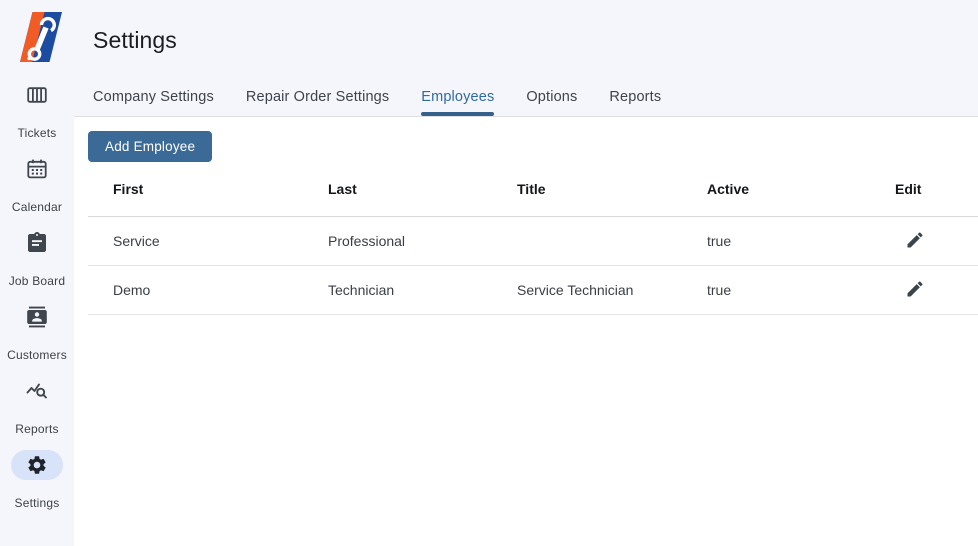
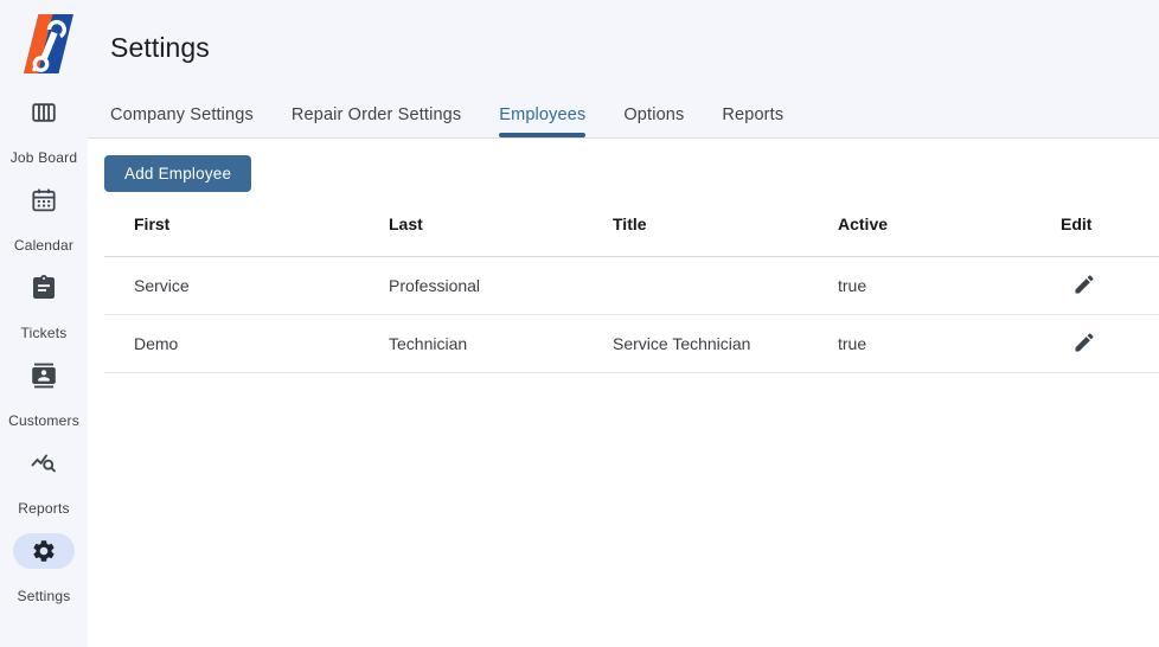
- Tickets
+ Job Board
  Calendar
- Job Board
+ Tickets
  Customers
  Reports
  Settings
  Settings
  Company Settings
  Repair Order Settings
  Employees
  Options
  Reports
  Add Employee
  First	Last	Title	Active	Edit
  Service	Professional		true
  Demo	Technician	Service Technician	true
